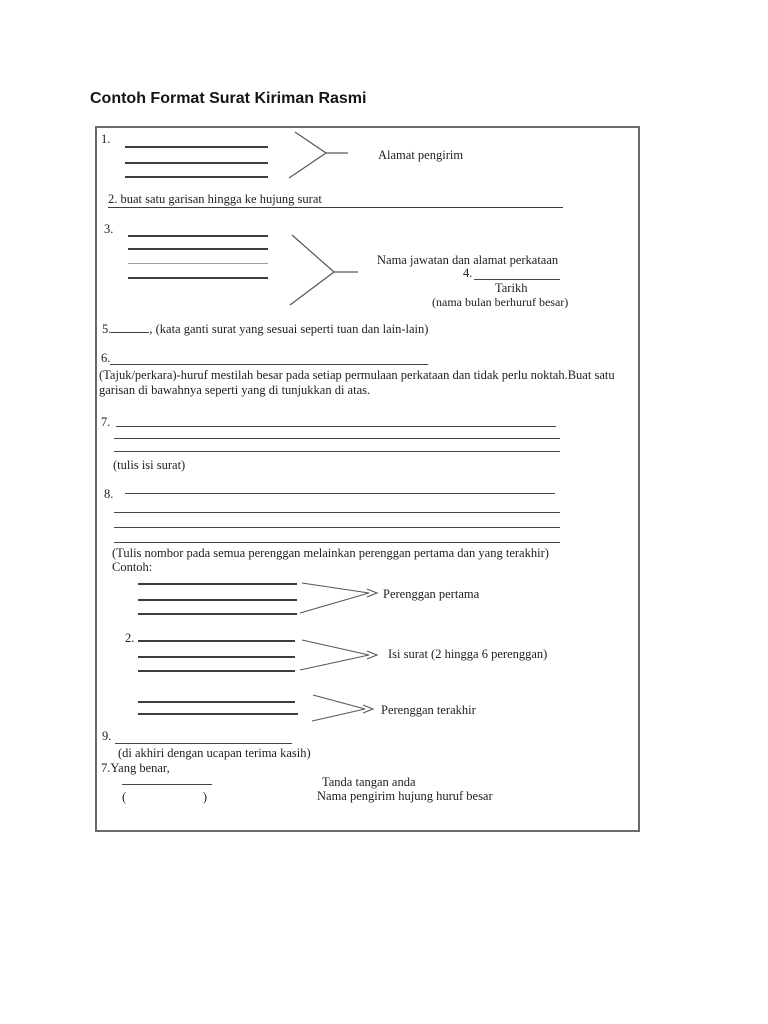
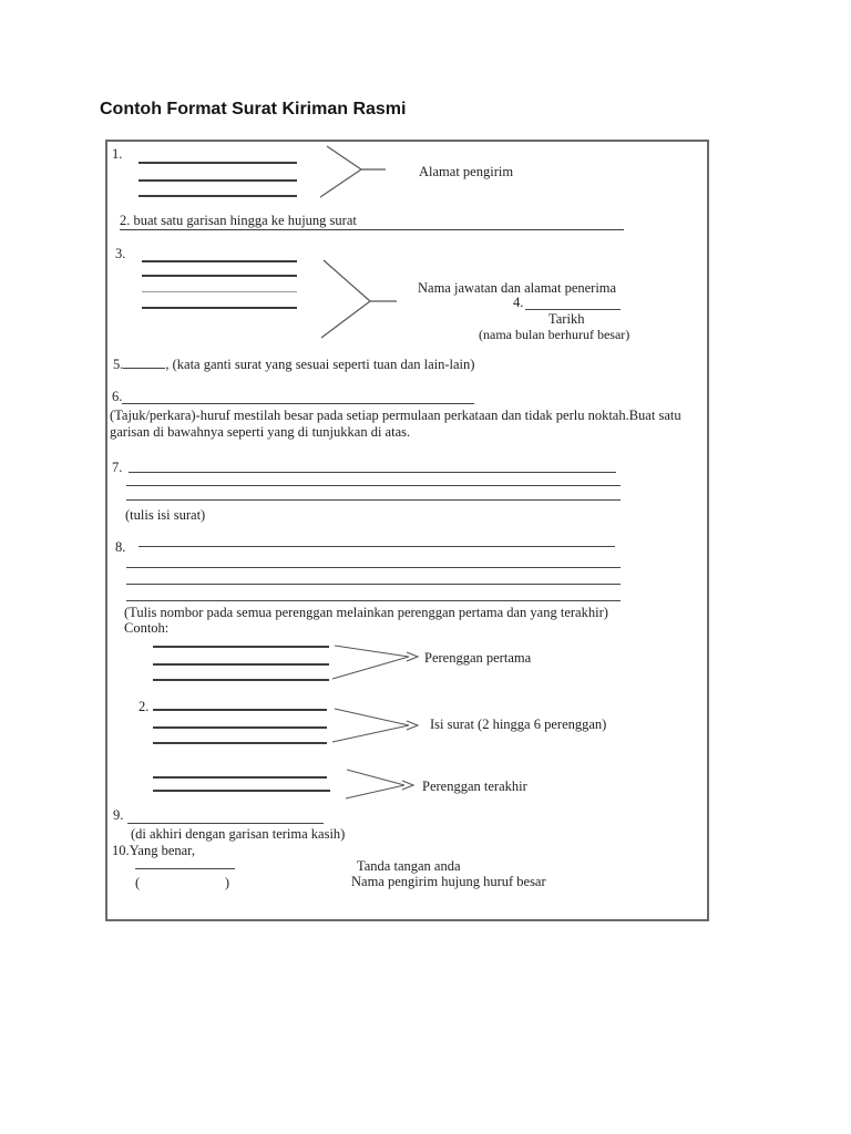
  Contoh Format Surat Kiriman Rasmi
  1.
  Alamat pengirim
  2. buat satu garisan hingga ke hujung surat
  3.
- Nama jawatan dan alamat perkataan
+ Nama jawatan dan alamat penerima
  4.
  Tarikh
  (nama bulan berhuruf besar)
  5. , (kata ganti surat yang sesuai seperti tuan dan lain-lain)
  6.
  (Tajuk/perkara)-huruf mestilah besar pada setiap permulaan perkataan dan tidak perlu noktah.Buat satu garisan di bawahnya seperti yang di tunjukkan di atas.
  7.
  (tulis isi surat)
  8.
  (Tulis nombor pada semua perenggan melainkan perenggan pertama dan yang terakhir)
  Contoh:
  Perenggan pertama
  2.
  Isi surat (2 hingga 6 perenggan)
  Perenggan terakhir
  9.
- (di akhiri dengan ucapan terima kasih)
+ (di akhiri dengan garisan terima kasih)
- 7.Yang benar,
+ 10.Yang benar,
  (
  )
  Tanda tangan anda
  Nama pengirim hujung huruf besar
